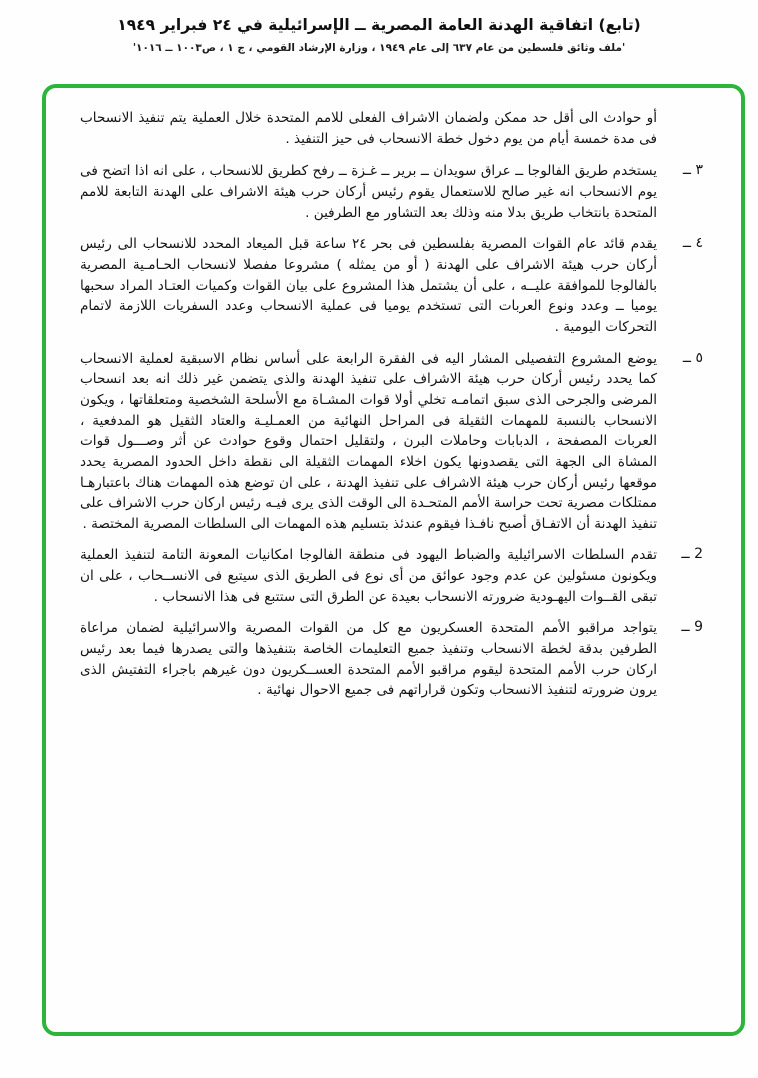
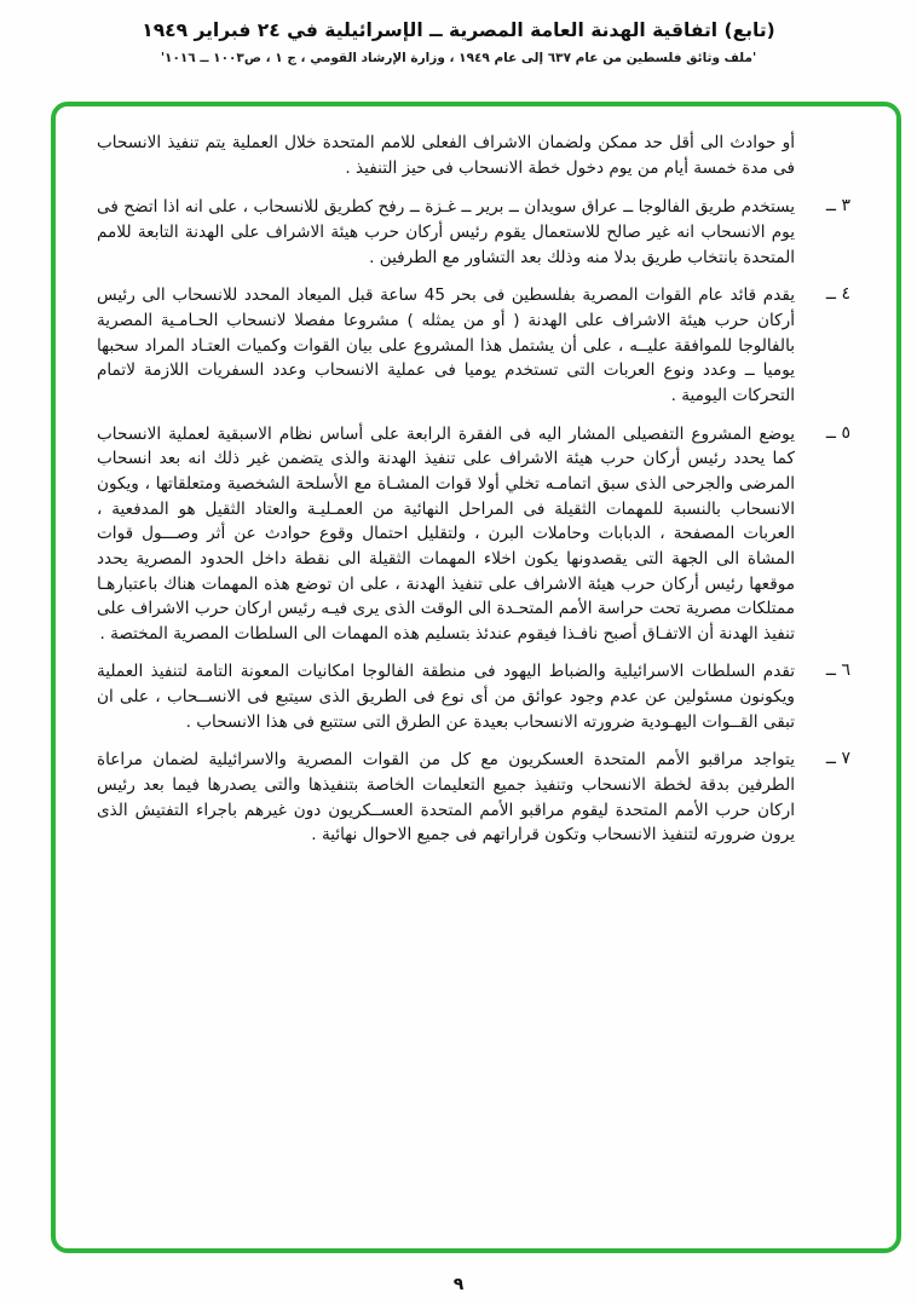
  (تابع) اتفاقية الهدنة العامة المصرية ــ الإسرائيلية في ٢٤ فبراير ١٩٤٩
  'ملف وثائق فلسطين من عام ٦٣٧ إلى عام ١٩٤٩ ، وزارة الإرشاد القومي ، ج ١ ، ص١٠٠٣ ــ ١٠١٦'
  أو حوادث الى أقل حد ممكن ولضمان الاشراف الفعلى للامم المتحدة خلال العملية يتم تنفيذ الانسحاب فى مدة خمسة أيام من يوم دخول خطة الانسحاب فى حيز التنفيذ .
  ٣ ــ
  يستخدم طريق الفالوجا ــ عراق سويدان ــ برير ــ غـزة ــ رفح كطريق للانسحاب ، على انه اذا اتضح فى يوم الانسحاب انه غير صالح للاستعمال يقوم رئيس أركان حرب هيئة الاشراف على الهدنة التابعة للامم المتحدة بانتخاب طريق بدلا منه وذلك بعد التشاور مع الطرفين .
  ٤ ــ
- يقدم قائد عام القوات المصرية بفلسطين فى بحر ٢٤ ساعة قبل الميعاد المحدد للانسحاب الى رئيس أركان حرب هيئة الاشراف على الهدنة ( أو من يمثله ) مشروعا مفصلا لانسحاب الحـامـية المصرية بالفالوجا للموافقة عليــه ، على أن يشتمل هذا المشروع على بيان القوات وكميات العتـاد المراد سحبها يوميا ــ وعدد ونوع العربات التى تستخدم يوميا فى عملية الانسحاب وعدد السفريات اللازمة لاتمام التحركات اليومية .
+ يقدم قائد عام القوات المصرية بفلسطين فى بحر 45 ساعة قبل الميعاد المحدد للانسحاب الى رئيس أركان حرب هيئة الاشراف على الهدنة ( أو من يمثله ) مشروعا مفصلا لانسحاب الحـامـية المصرية بالفالوجا للموافقة عليــه ، على أن يشتمل هذا المشروع على بيان القوات وكميات العتـاد المراد سحبها يوميا ــ وعدد ونوع العربات التى تستخدم يوميا فى عملية الانسحاب وعدد السفريات اللازمة لاتمام التحركات اليومية .
  ٥ ــ
  يوضع المشروع التفصيلى المشار اليه فى الفقرة الرابعة على أساس نظام الاسبقية لعملية الانسحاب كما يحدد رئيس أركان حرب هيئة الاشراف على تنفيذ الهدنة والذى يتضمن غير ذلك انه بعد انسحاب المرضى والجرحى الذى سبق اتمامـه تخلي أولا قوات المشـاة مع الأسلحة الشخصية ومتعلقاتها ، ويكون الانسحاب بالنسبة للمهمات الثقيلة فى المراحل النهائية من العمـليـة والعتاد الثقيل هو المدفعية ، العربات المصفحة ، الدبابات وحاملات البرن ، ولتقليل احتمال وقوع حوادث عن أثر وصـــول قوات المشاة الى الجهة التى يقصدونها يكون اخلاء المهمات الثقيلة الى نقطة داخل الحدود المصرية يحدد موقعها رئيس أركان حرب هيئة الاشراف على تنفيذ الهدنة ، على ان توضع هذه المهمات هناك باعتبارهـا ممتلكات مصرية تحت حراسة الأمم المتحـدة الى الوقت الذى يرى فيـه رئيس اركان حرب الاشراف على تنفيذ الهدنة أن الاتفـاق أصبح نافـذا فيقوم عندئذ بتسليم هذه المهمات الى السلطات المصرية المختصة .
- 2 ــ
+ ٦ ــ
  تقدم السلطات الاسرائيلية والضباط اليهود فى منطقة الفالوجا امكانيات المعونة التامة لتنفيذ العملية ويكونون مسئولين عن عدم وجود عوائق من أى نوع فى الطريق الذى سيتبع فى الانســحاب ، على ان تبقى القــوات اليهـودية ضرورته الانسحاب بعيدة عن الطرق التى ستتبع فى هذا الانسحاب .
- 9 ــ
+ ٧ ــ
  يتواجد مراقبو الأمم المتحدة العسكريون مع كل من القوات المصرية والاسرائيلية لضمان مراعاة الطرفين بدقة لخطة الانسحاب وتنفيذ جميع التعليمات الخاصة بتنفيذها والتى يصدرها فيما بعد رئيس اركان حرب الأمم المتحدة ليقوم مراقبو الأمم المتحدة العســكريون دون غيرهم باجراء التفتيش الذى يرون ضرورته لتنفيذ الانسحاب وتكون قراراتهم فى جميع الاحوال نهائية .
+ ٩
